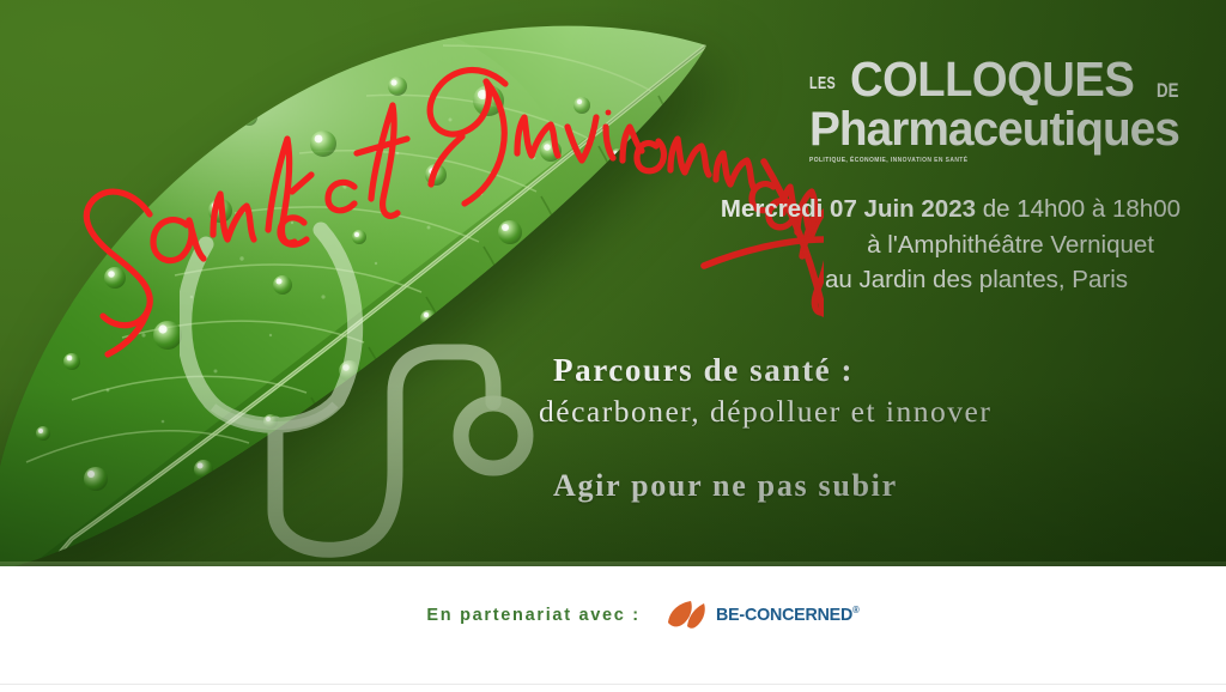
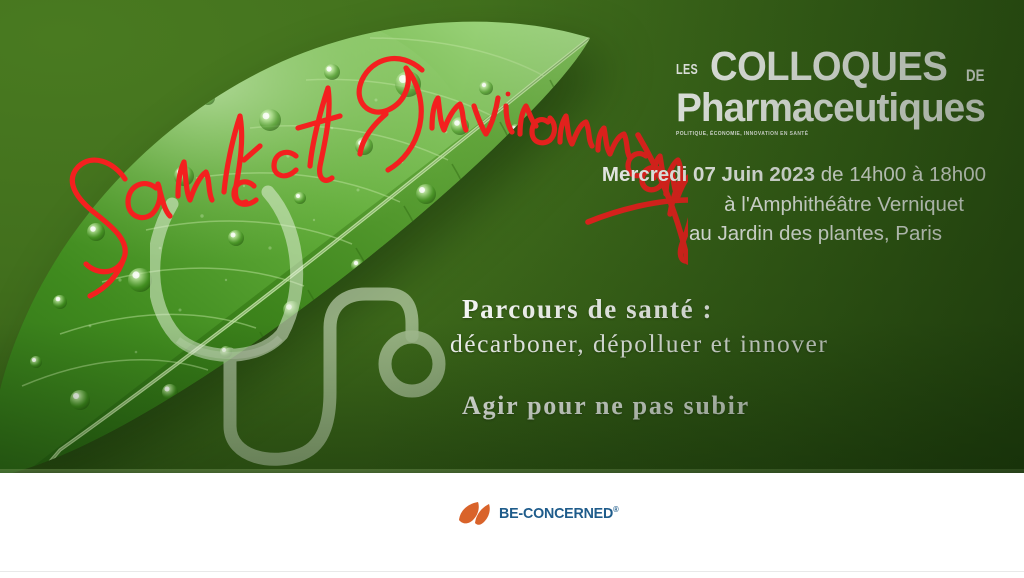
- En partenariat avec :
  BE-CONCERNED®
